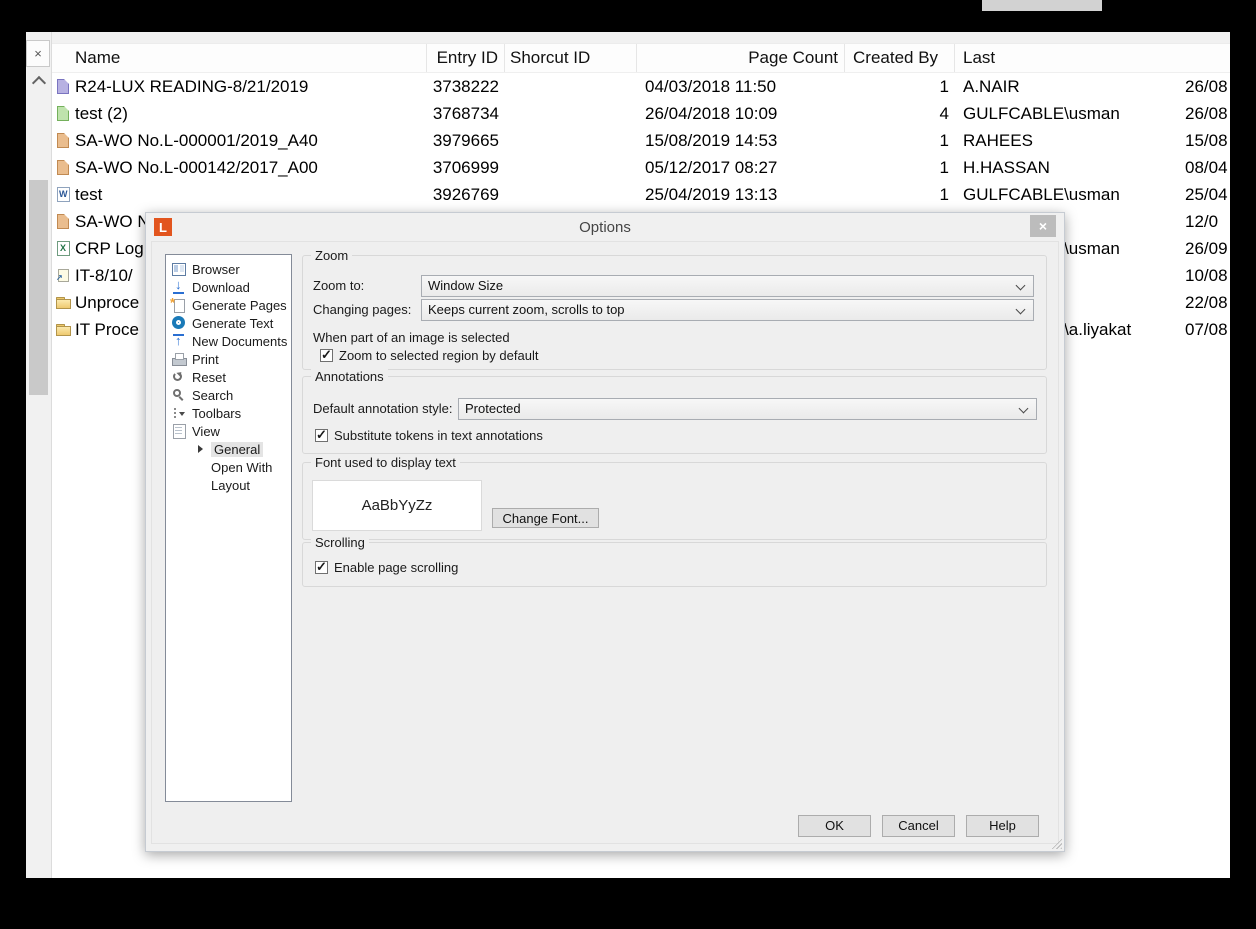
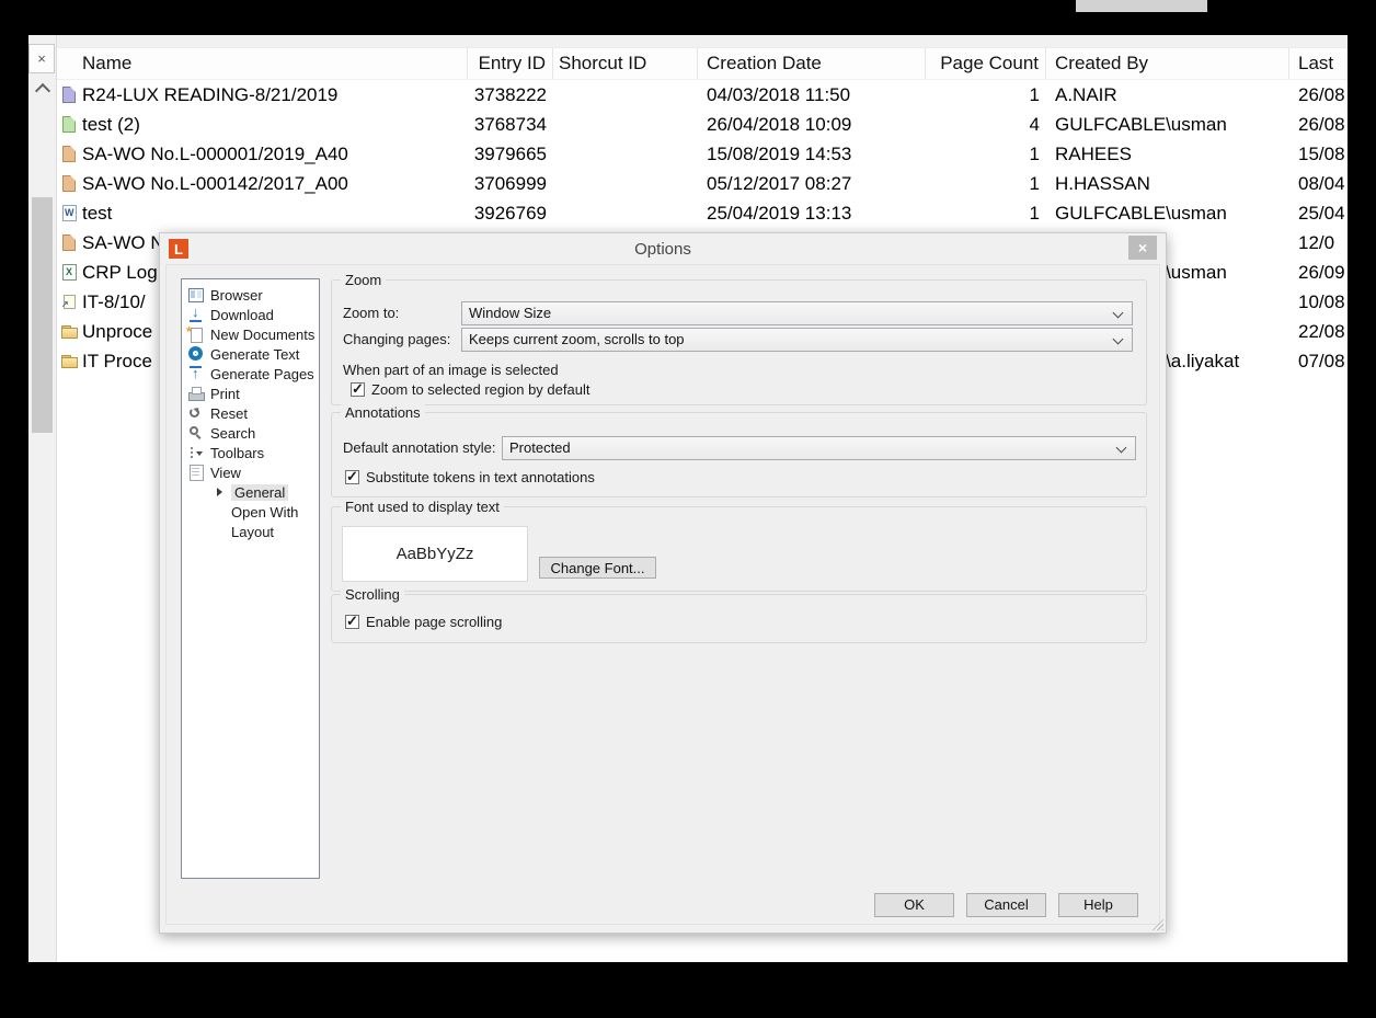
  ×
  Name
  Entry ID
  Shorcut ID
+ Creation Date
  Page Count
  Created By
  Last
  R24-LUX READING-8/21/2019
  3738222
  04/03/2018 11:50
  1
  A.NAIR
  26/08
  test (2)
  3768734
  26/04/2018 10:09
  4
  GULFCABLE\usman
  26/08
  SA-WO No.L-000001/2019_A40
  3979665
  15/08/2019 14:53
  1
  RAHEES
  15/08
  SA-WO No.L-000142/2017_A00
  3706999
  05/12/2017 08:27
  1
  H.HASSAN
  08/04
  test
  3926769
  25/04/2019 13:13
  1
  GULFCABLE\usman
  25/04
  SA-WO N
  12/0
  CRP Log
  26/09
  IT-8/10/
  10/08
  Unproce
  22/08
  IT Proce
  07/08
  L
  Options
  ×
  Browser
  Download
- Generate Pages
+ New Documents
  Generate Text
- New Documents
+ Generate Pages
  Print
  Reset
  Search
  Toolbars
  View
  General
  Open With
  Layout
  Zoom
  Zoom to:
  Window Size
  Changing pages:
  Keeps current zoom, scrolls to top
  When part of an image is selected
  Zoom to selected region by default
  Annotations
  Default annotation style:
  Protected
  Substitute tokens in text annotations
  Font used to display text
  AaBbYyZz
  Change Font...
  Scrolling
  Enable page scrolling
  OK
  Cancel
  Help
